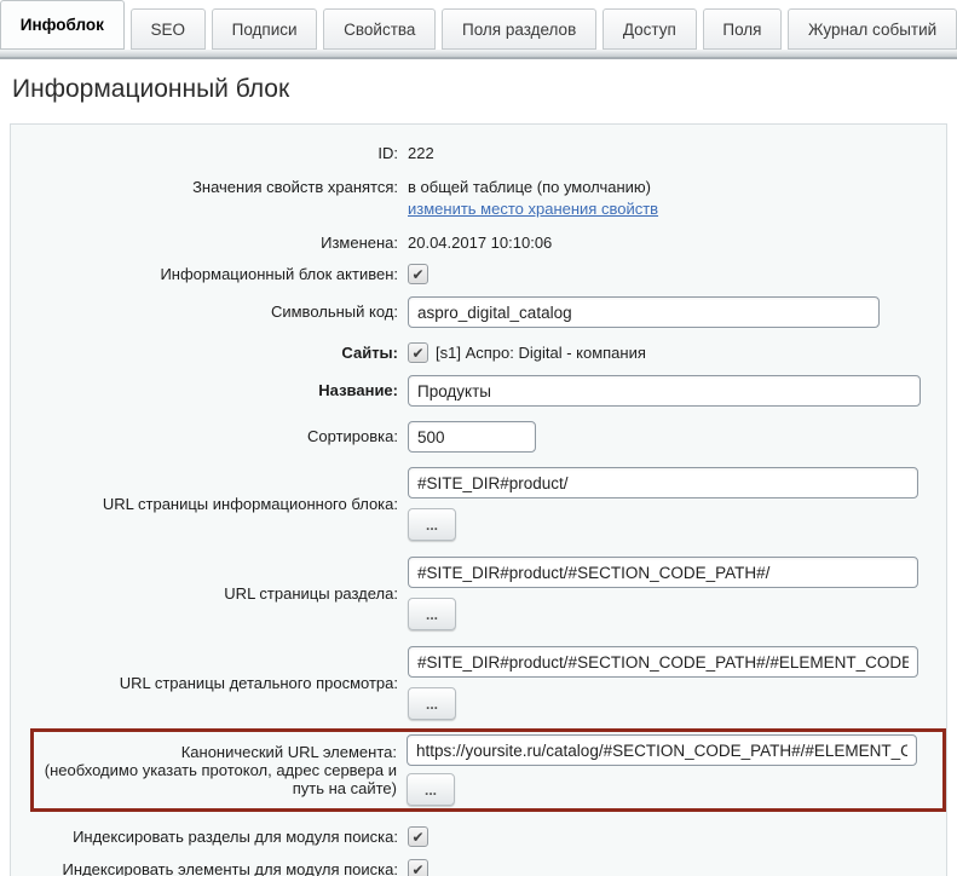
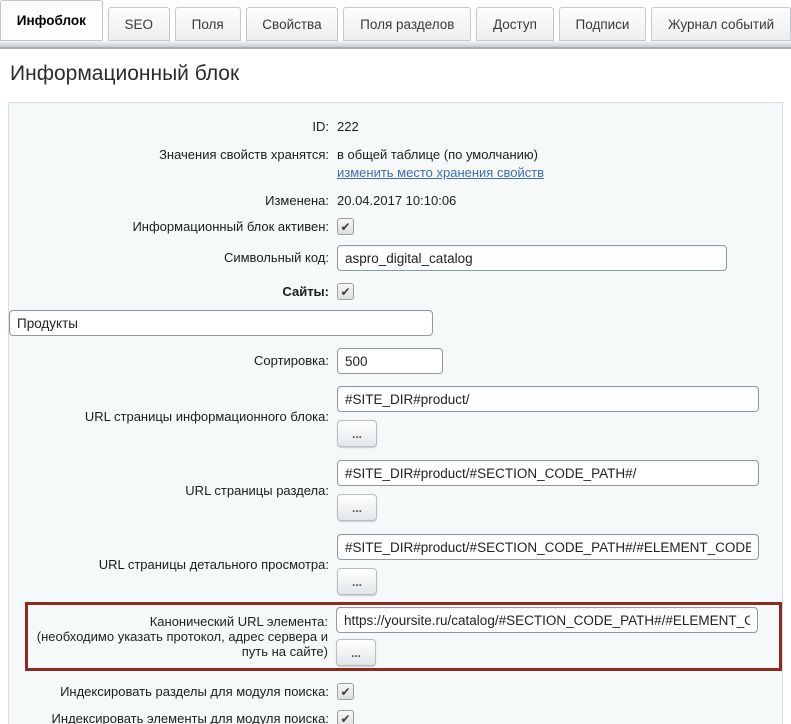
  Инфоблок
  SEO
- Подписи
+ Поля
  Свойства
  Поля разделов
  Доступ
- Поля
+ Подписи
  Журнал событий
  Информационный блок
  ID:
  222
  Значения свойств хранятся:
  в общей таблице (по умолчанию)
  изменить место хранения свойств
  Изменена:
  20.04.2017 10:10:06
  Информационный блок активен:
  ✔
  Символьный код:
  aspro_digital_catalog
  Сайты:
  ✔
- [s1] Аспро: Digital - компания
- Название:
  Продукты
  Сортировка:
  500
  URL страницы информационного блока:
  #SITE_DIR#product/
  ...
  URL страницы раздела:
  #SITE_DIR#product/#SECTION_CODE_PATH#/
  ...
  URL страницы детального просмотра:
  #SITE_DIR#product/#SECTION_CODE_PATH#/#ELEMENT_CODE
  ...
  Канонический URL элемента:
  (необходимо указать протокол, адрес сервера и
  путь на сайте)
  https://yoursite.ru/catalog/#SECTION_CODE_PATH#/#ELEMENT_C
  ...
  Индексировать разделы для модуля поиска:
  ✔
  Индексировать элементы для модуля поиска:
  ✔
